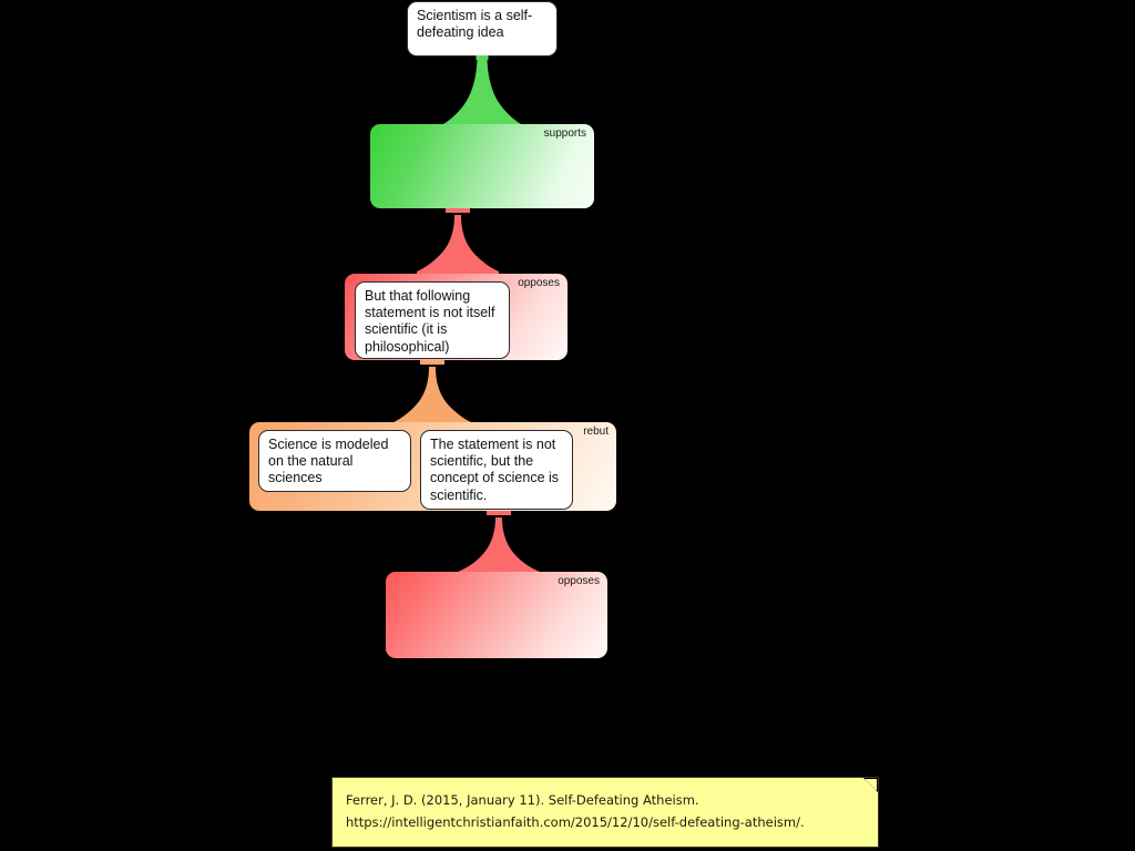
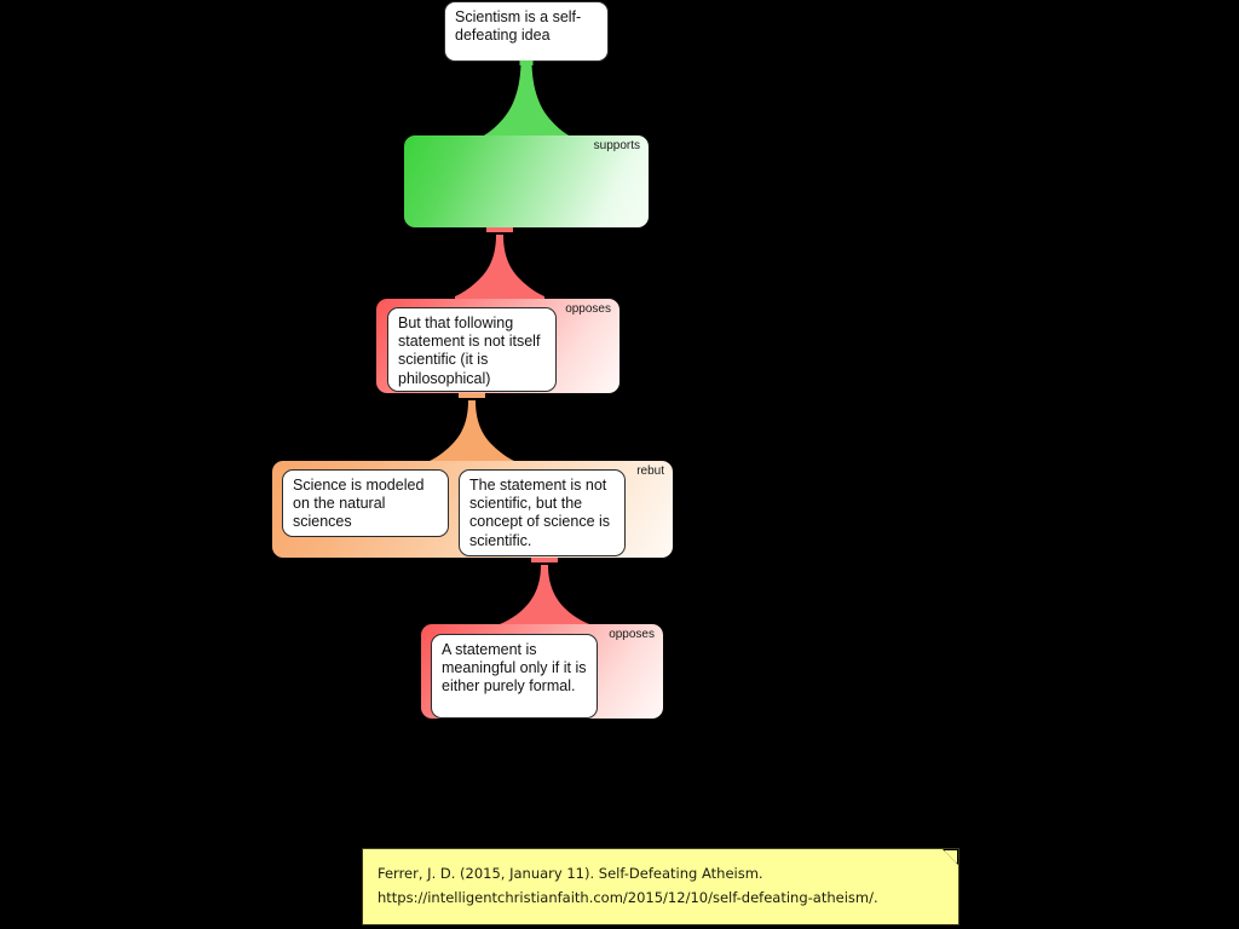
  Scientism is a self-defeating idea
  supports
  opposes
  But that following statement is not itself scientific (it is philosophical)
  rebut
  Science is modeled on the natural sciences
  The statement is not scientific, but the concept of science is scientific.
  opposes
+ A statement is meaningful only if it is either purely formal.
  Ferrer, J. D. (2015, January 11). Self-Defeating Atheism.
  https://intelligentchristianfaith.com/2015/12/10/self-defeating-atheism/.
